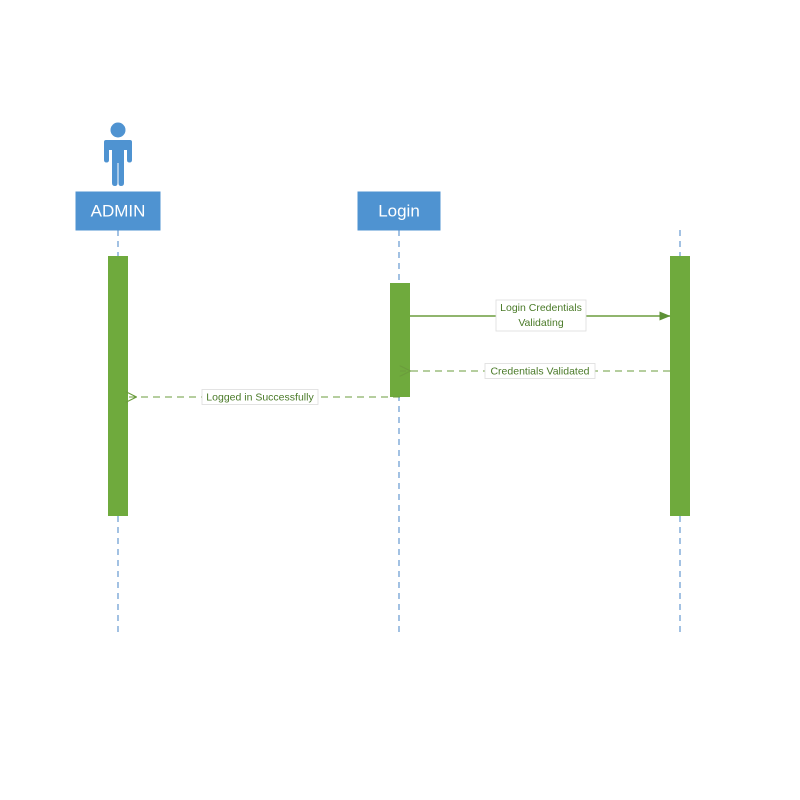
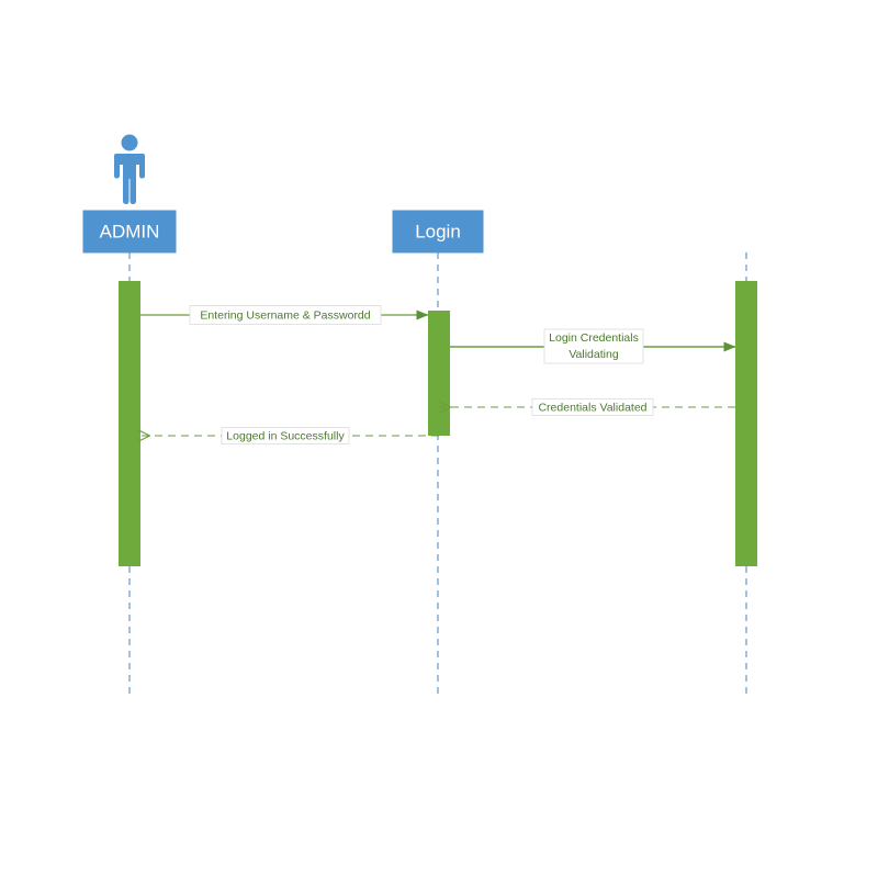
  ADMIN
  Login
+ Entering Username & Passwordd
  Login Credentials
  Validating
  Credentials Validated
  Logged in Successfully
